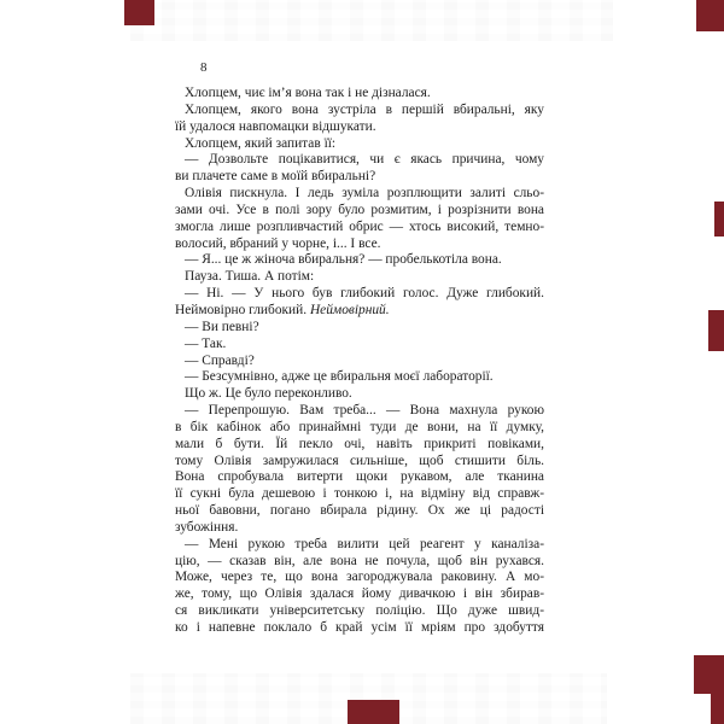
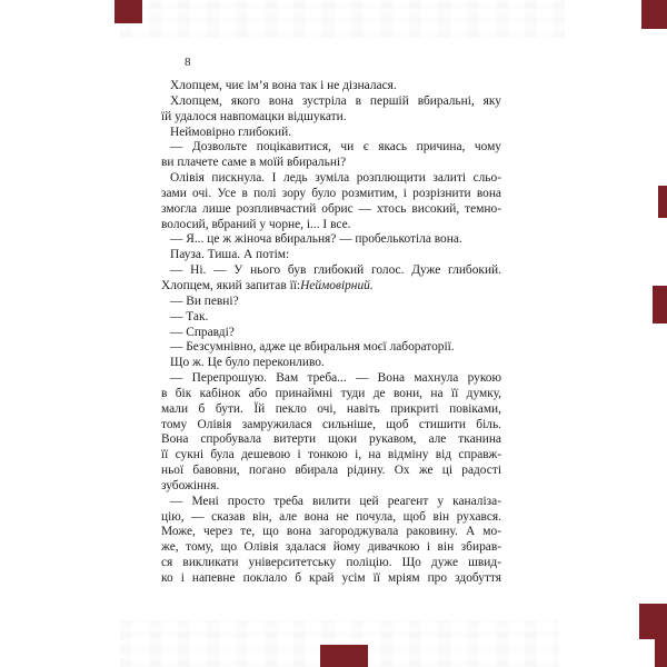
  8
  Хлопцем, чиє ім’я вона так і не дізналася.
  Хлопцем, якого вона зустріла в першій вбиральні, яку
  їй удалося навпомацки відшукати.
- Хлопцем, який запитав її:
+ Неймовірно глибокий.
  — Дозвольте поцікавитися, чи є якась причина, чому
  ви плачете саме в моїй вбиральні?
  Олівія пискнула. І ледь зуміла розплющити залиті сльо-
  зами очі. Усе в полі зору було розмитим, і розрізнити вона
  змогла лише розпливчастий обрис — хтось високий, темно-
  волосий, вбраний у чорне, і... І все.
  — Я... це ж жіноча вбиральня? — пробелькотіла вона.
  Пауза. Тиша. А потім:
  — Ні. — У нього був глибокий голос. Дуже глибокий.
- Неймовірно глибокий. Неймовірний.
+ Хлопцем, який запитав її:Неймовірний.
  — Ви певні?
  — Так.
  — Справді?
  — Безсумнівно, адже це вбиральня моєї лабораторії.
  Що ж. Це було переконливо.
  — Перепрошую. Вам треба... — Вона махнула рукою
  в бік кабінок або принаймні туди де вони, на її думку,
  мали б бути. Їй пекло очі, навіть прикриті повіками,
  тому Олівія замружилася сильніше, щоб стишити біль.
  Вона спробувала витерти щоки рукавом, але тканина
  її сукні була дешевою і тонкою і, на відміну від справж-
  ньої бавовни, погано вбирала рідину. Ох же ці радості
  зубожіння.
- — Мені рукою треба вилити цей реагент у каналіза-
+ — Мені просто треба вилити цей реагент у каналіза-
  цію, — сказав він, але вона не почула, щоб він рухався.
  Може, через те, що вона загороджувала раковину. А мо-
  же, тому, що Олівія здалася йому дивачкою і він збирав-
  ся викликати університетську поліцію. Що дуже швид-
  ко і напевне поклало б край усім її мріям про здобуття
